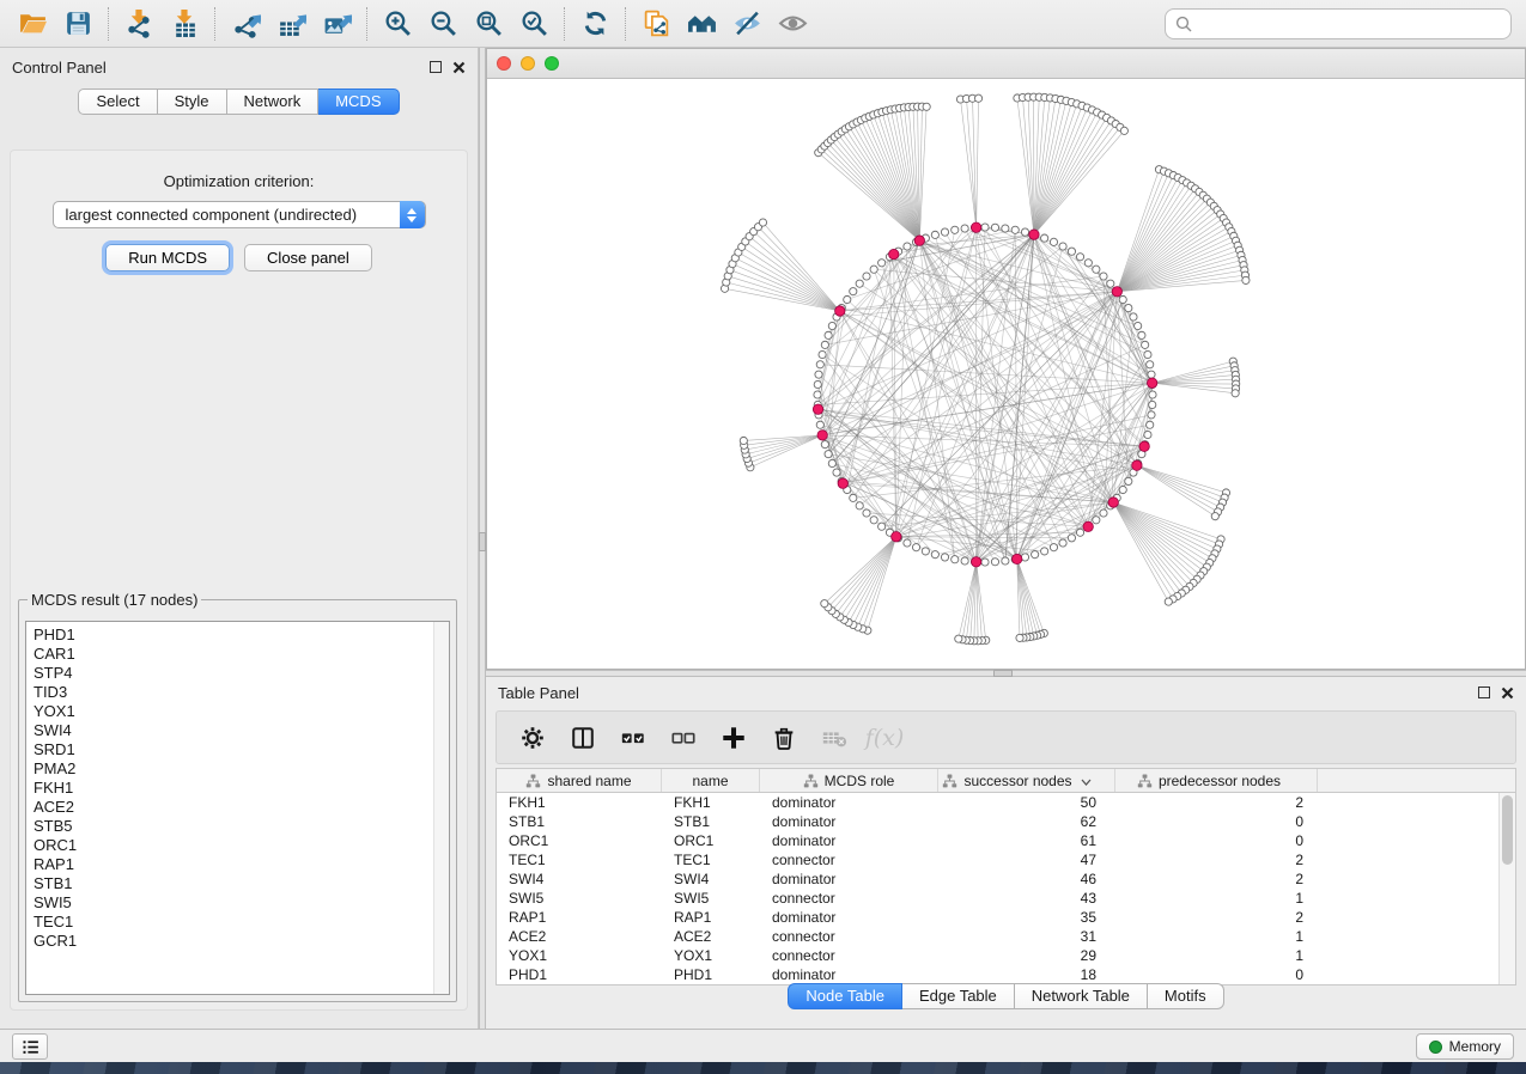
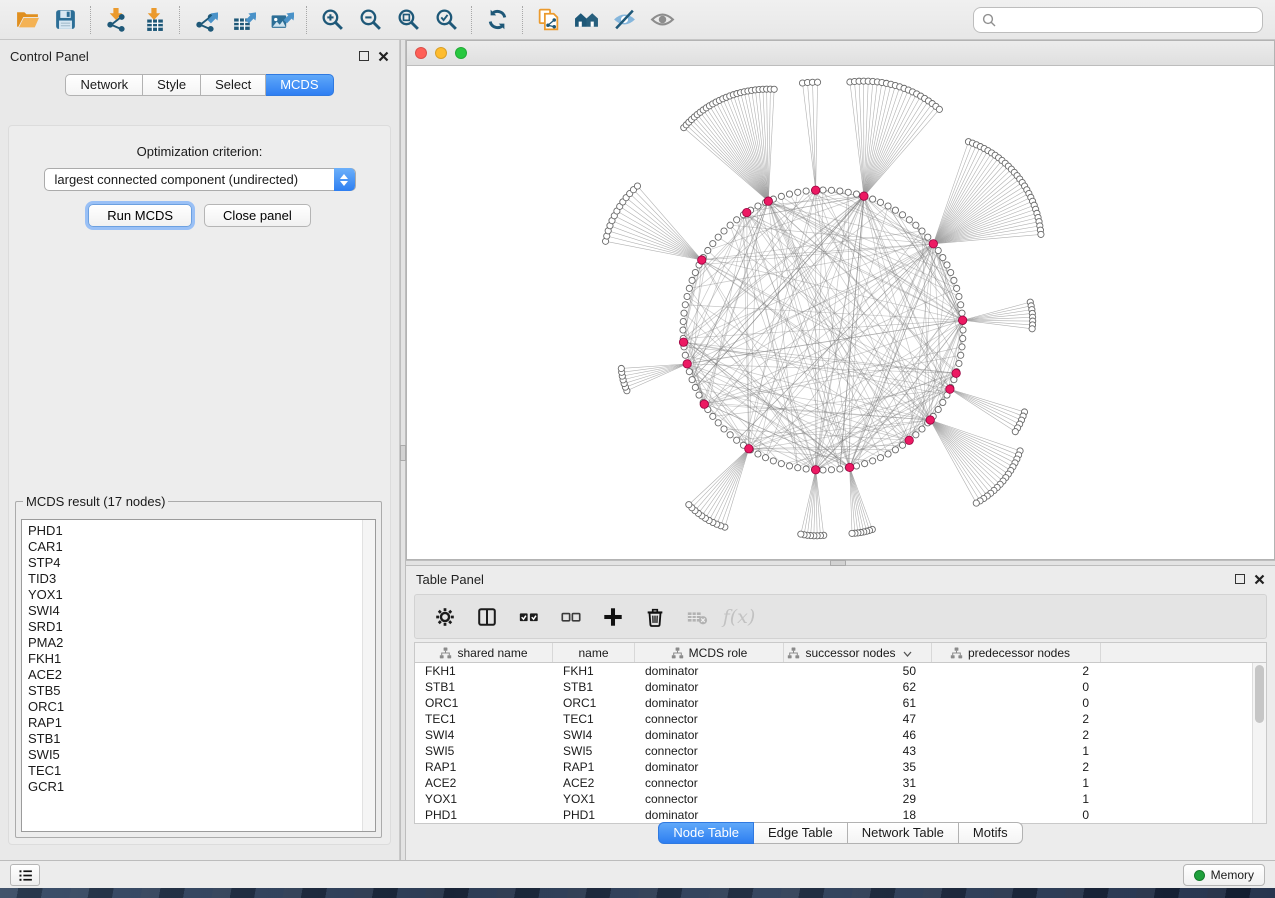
  Control Panel
- Select
+ Network
  Style
- Network
+ Select
  MCDS
  Optimization criterion:
  largest connected component (undirected)
  Run MCDS
  Close panel
  MCDS result (17 nodes)
  PHD1
  CAR1
  STP4
  TID3
  YOX1
  SWI4
  SRD1
  PMA2
  FKH1
  ACE2
  STB5
  ORC1
  RAP1
  STB1
  SWI5
  TEC1
  GCR1
  Table Panel
  f(x)
  shared name
  name
  MCDS role
  successor nodes
  predecessor nodes
  FKH1
  FKH1
  dominator
  50
  2
  STB1
  STB1
  dominator
  62
  0
  ORC1
  ORC1
  dominator
  61
  0
  TEC1
  TEC1
  connector
  47
  2
  SWI4
  SWI4
  dominator
  46
  2
  SWI5
  SWI5
  connector
  43
  1
  RAP1
  RAP1
  dominator
  35
  2
  ACE2
  ACE2
  connector
  31
  1
  YOX1
  YOX1
  connector
  29
  1
  PHD1
  PHD1
  dominator
  18
  0
  Node Table
  Edge Table
  Network Table
  Motifs
  Memory
